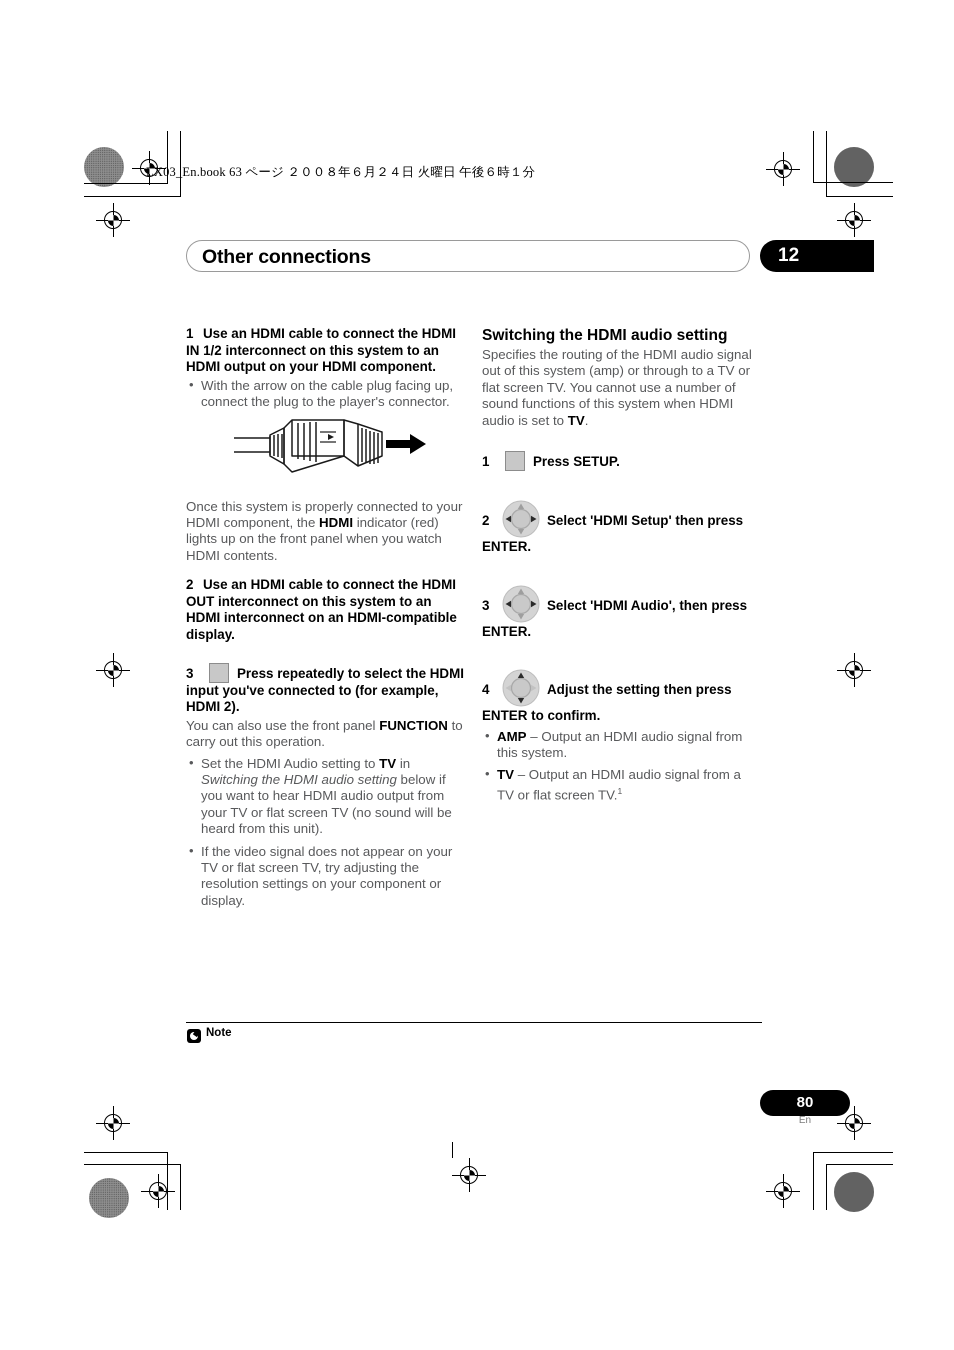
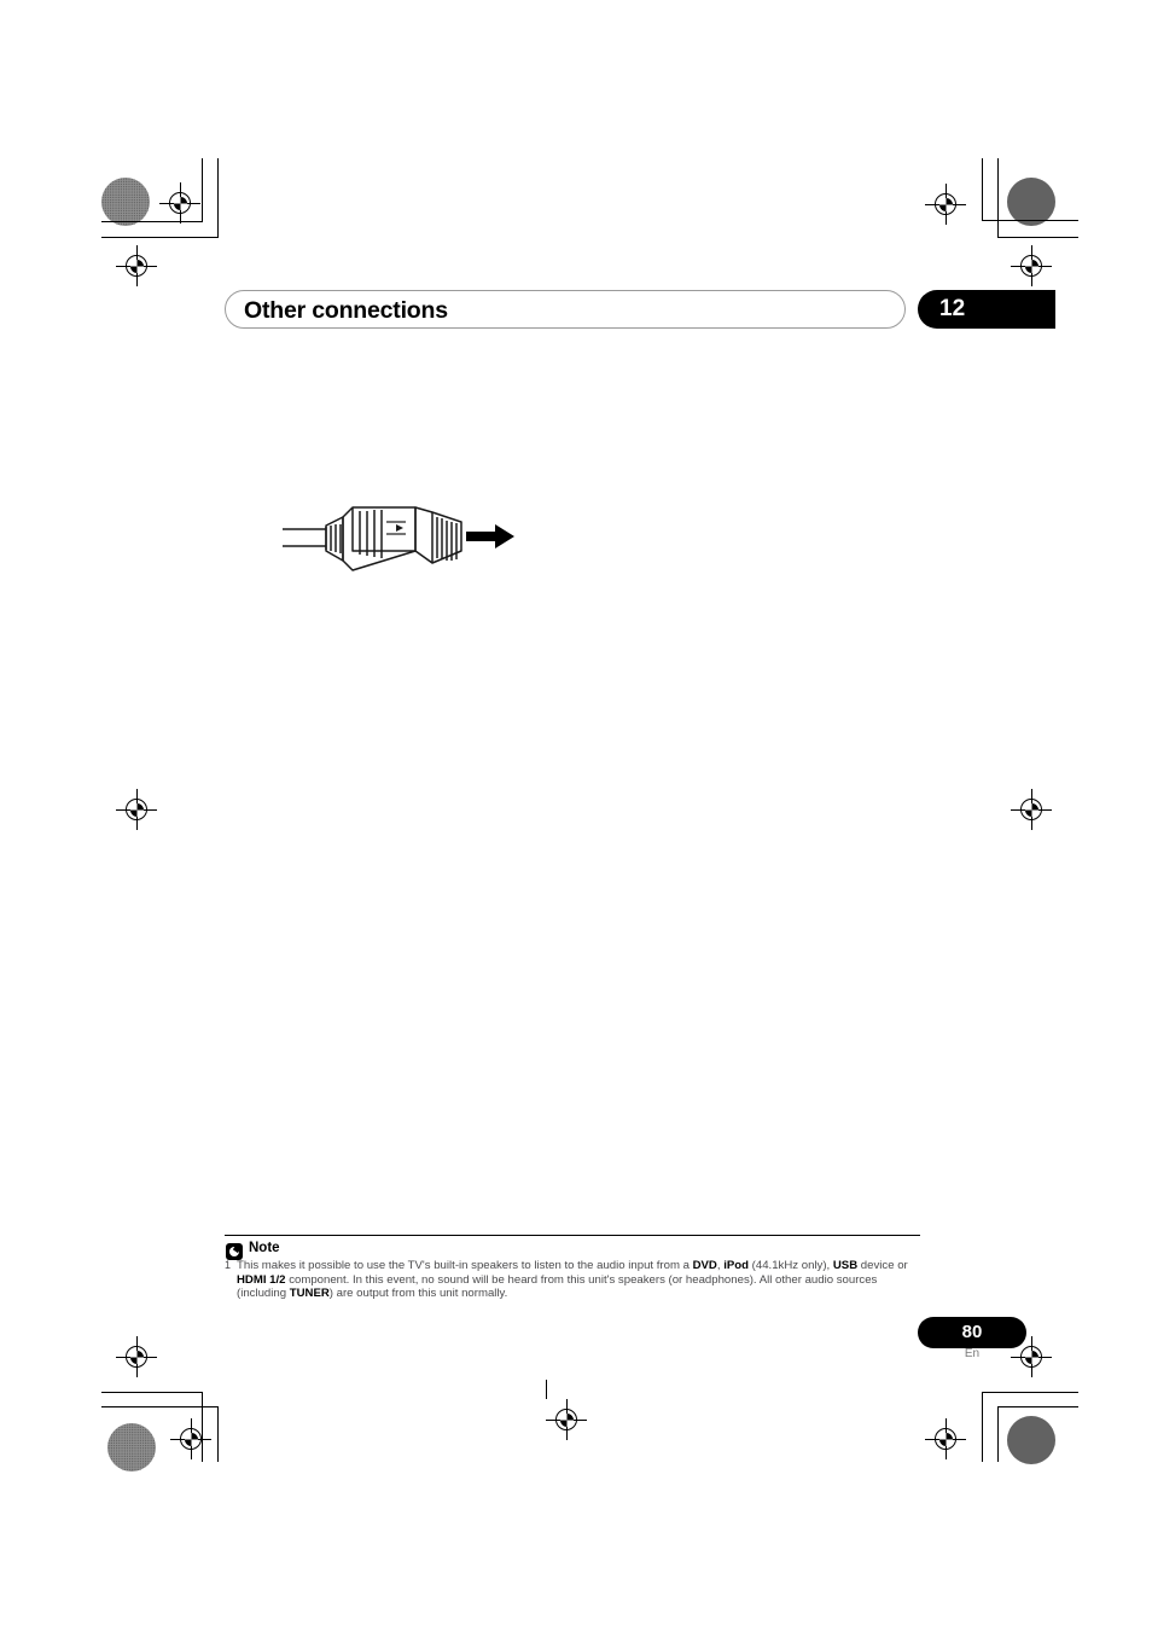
- LX03_En.book 63 ページ ２００８年６月２４日 火曜日 午後６時１分
  Other connections
  12
- 1 Use an HDMI cable to connect the HDMI IN 1/2 interconnect on this system to an HDMI output on your HDMI component.
- With the arrow on the cable plug facing up, connect the plug to the player's connector.
- Once this system is properly connected to your HDMI component, the HDMI indicator (red) lights up on the front panel when you watch HDMI contents.
- 2 Use an HDMI cable to connect the HDMI OUT interconnect on this system to an HDMI interconnect on an HDMI-compatible display.
- 3 Press repeatedly to select the HDMI input you've connected to (for example, HDMI 2).
- You can also use the front panel FUNCTION to carry out this operation.
- Set the HDMI Audio setting to TV in Switching the HDMI audio setting below if you want to hear HDMI audio output from your TV or flat screen TV (no sound will be heard from this unit).
- If the video signal does not appear on your TV or flat screen TV, try adjusting the resolution settings on your component or display.
- Switching the HDMI audio setting
- Specifies the routing of the HDMI audio signal out of this system (amp) or through to a TV or flat screen TV. You cannot use a number of sound functions of this system when HDMI audio is set to TV.
- 1 Press SETUP.
- 2 Select 'HDMI Setup' then press ENTER.
- 3 Select 'HDMI Audio', then press ENTER.
- 4 Adjust the setting then press ENTER to confirm.
- AMP – Output an HDMI audio signal from this system.
- TV – Output an HDMI audio signal from a TV or flat screen TV.1
  Note
+ 1
+ This makes it possible to use the TV's built-in speakers to listen to the audio input from a DVD, iPod (44.1kHz only), USB device or HDMI 1/2 component. In this event, no sound will be heard from this unit's speakers (or headphones). All other audio sources (including TUNER) are output from this unit normally.
  80
  En
